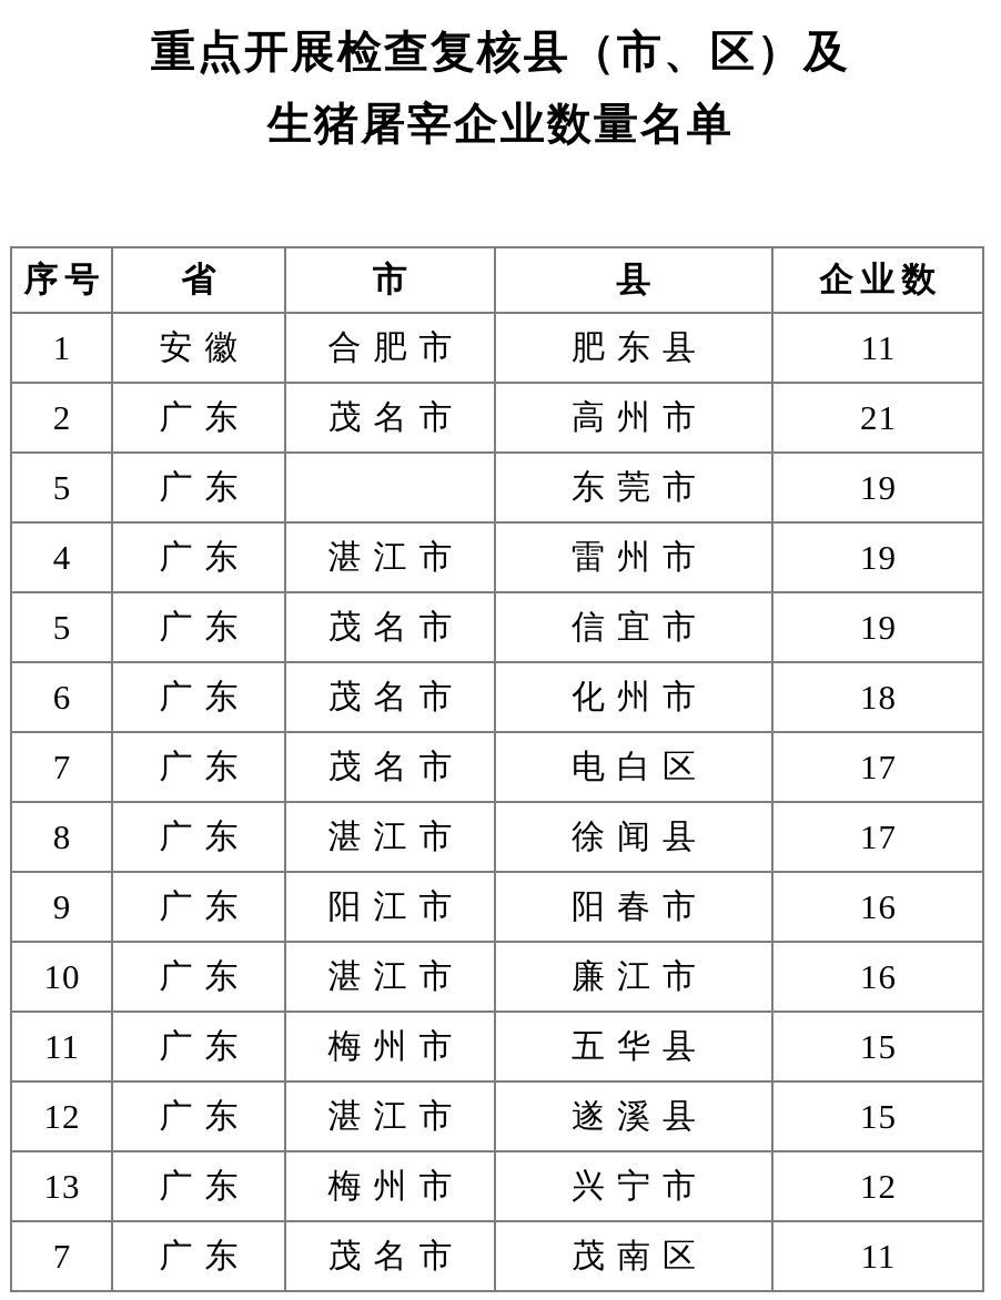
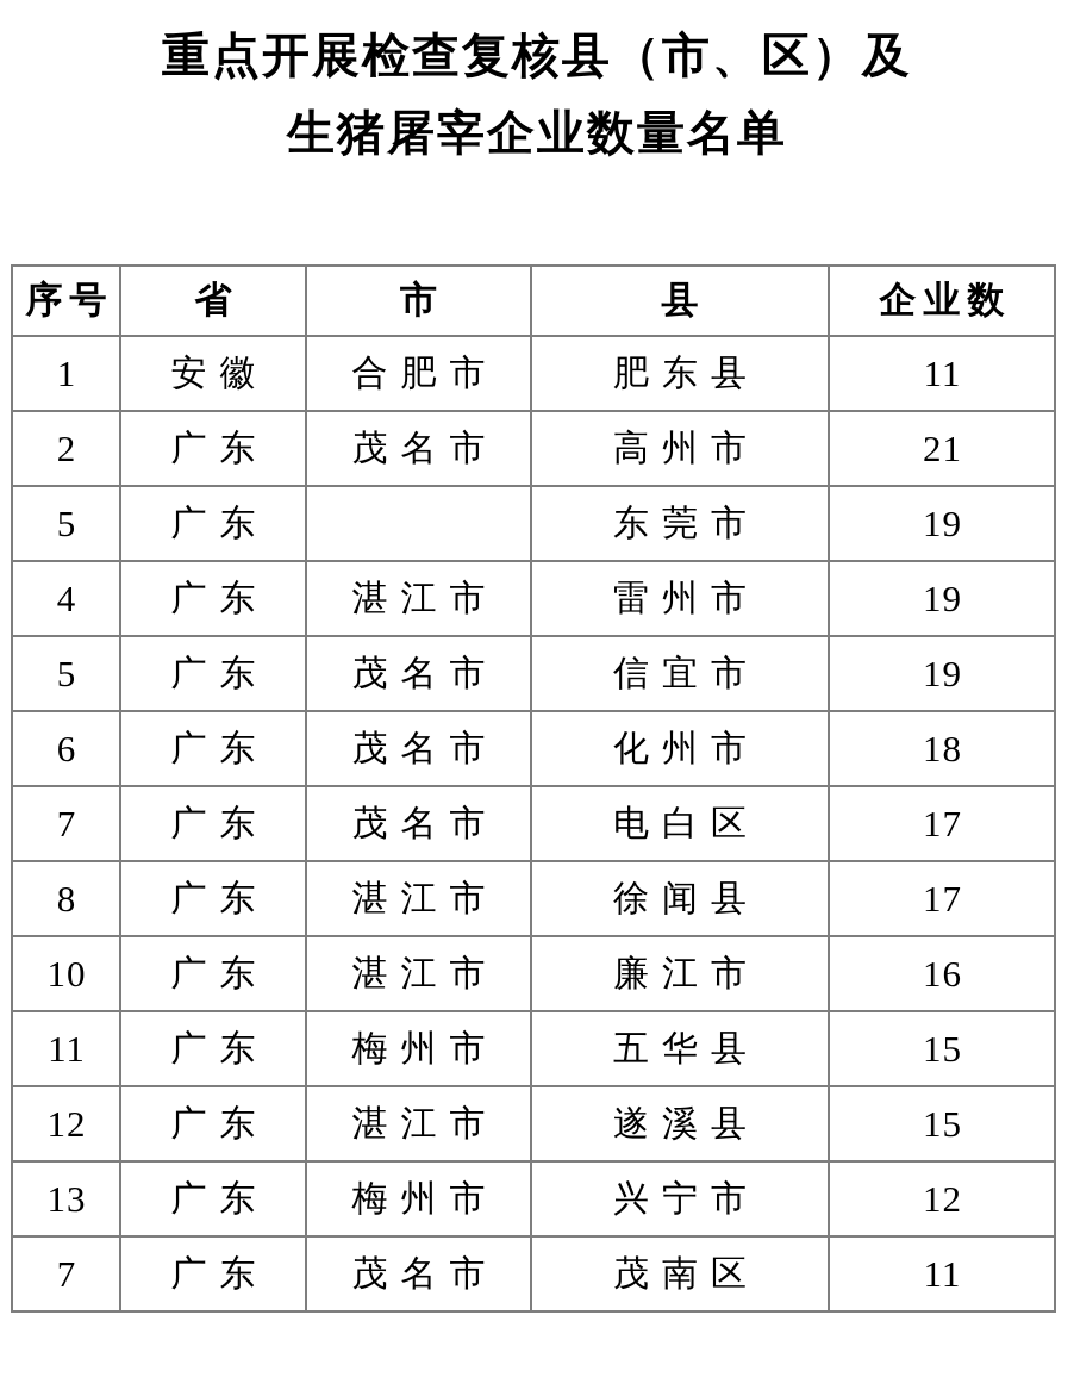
  重点开展检查复核县（市、区）及
  生猪屠宰企业数量名单
  序号	省	市	县	企业数
  1	安徽	合肥市	肥东县	11
  2	广东	茂名市	高州市	21
  5	广东		东莞市	19
  4	广东	湛江市	雷州市	19
  5	广东	茂名市	信宜市	19
  6	广东	茂名市	化州市	18
  7	广东	茂名市	电白区	17
  8	广东	湛江市	徐闻县	17
- 9	广东	阳江市	阳春市	16
  10	广东	湛江市	廉江市	16
  11	广东	梅州市	五华县	15
  12	广东	湛江市	遂溪县	15
  13	广东	梅州市	兴宁市	12
  7	广东	茂名市	茂南区	11
